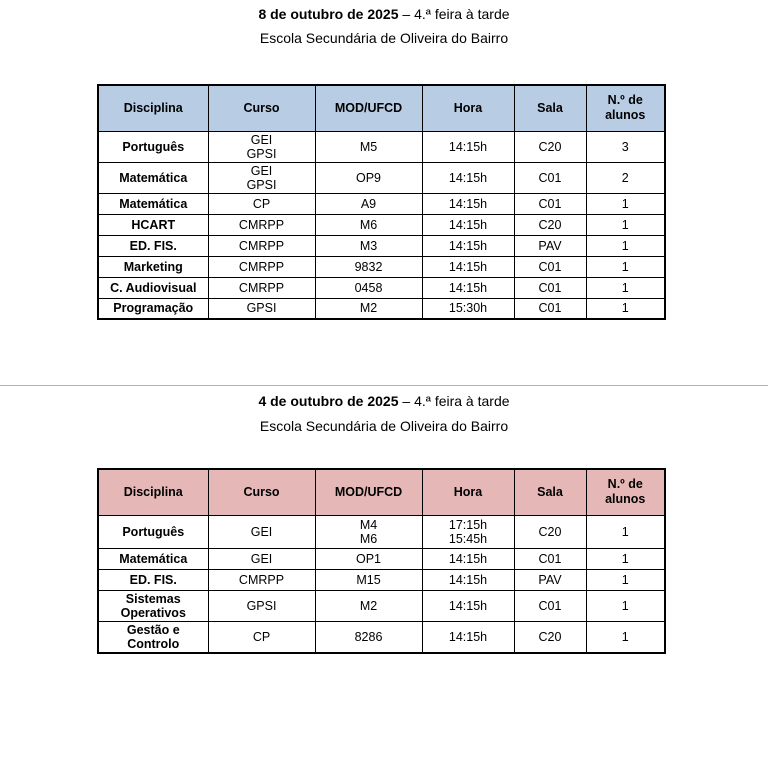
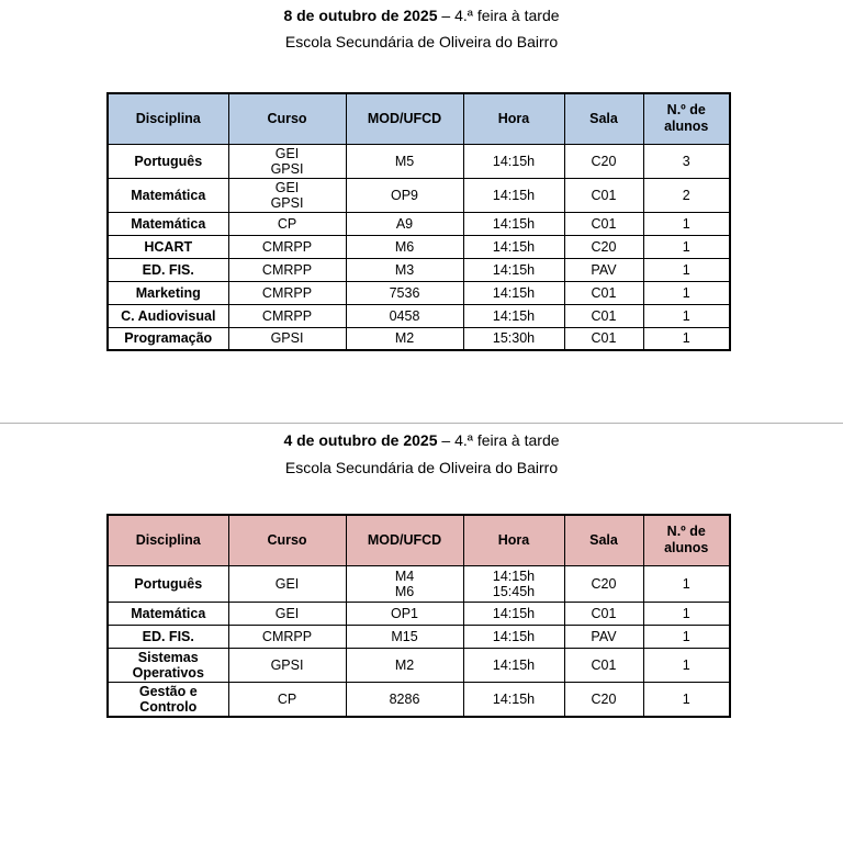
  8 de outubro de 2025 – 4.ª feira à tarde
  Escola Secundária de Oliveira do Bairro
  Disciplina	Curso	MOD/UFCD	Hora	Sala	N.º de alunos
  Português	GEI GPSI	M5	14:15h	C20	3
  Matemática	GEI GPSI	OP9	14:15h	C01	2
  Matemática	CP	A9	14:15h	C01	1
  HCART	CMRPP	M6	14:15h	C20	1
  ED. FIS.	CMRPP	M3	14:15h	PAV	1
- Marketing	CMRPP	9832	14:15h	C01	1
+ Marketing	CMRPP	7536	14:15h	C01	1
  C. Audiovisual	CMRPP	0458	14:15h	C01	1
  Programação	GPSI	M2	15:30h	C01	1
  4 de outubro de 2025 – 4.ª feira à tarde
  Escola Secundária de Oliveira do Bairro
  Disciplina	Curso	MOD/UFCD	Hora	Sala	N.º de alunos
- Português	GEI	M4 M6	17:15h 15:45h	C20	1
+ Português	GEI	M4 M6	14:15h 15:45h	C20	1
  Matemática	GEI	OP1	14:15h	C01	1
  ED. FIS.	CMRPP	M15	14:15h	PAV	1
  Sistemas Operativos	GPSI	M2	14:15h	C01	1
  Gestão e Controlo	CP	8286	14:15h	C20	1
